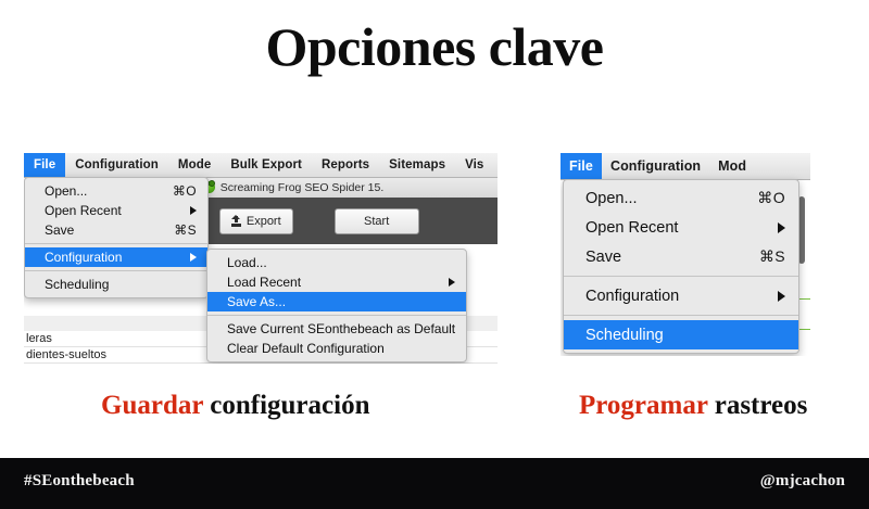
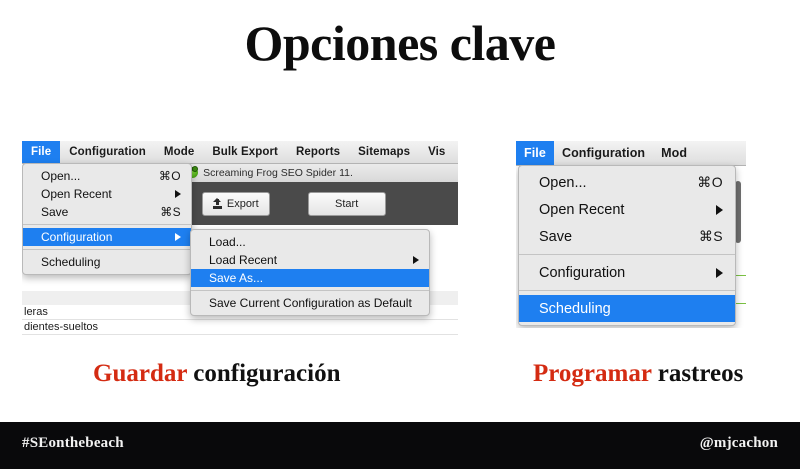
  Opciones clave
  leras
  dientes-sueltos
- Screaming Frog SEO Spider 15.
+ Screaming Frog SEO Spider 11.
  Export
  Start
  File
  Configuration
  Mode
  Bulk Export
  Reports
  Sitemaps
  Vis
  Open...
  ⌘O
  Open Recent
  Save
  ⌘S
  Configuration
  Scheduling
  Load...
  Load Recent
  Save As...
- Save Current SEonthebeach as Default
+ Save Current Configuration as Default
- Clear Default Configuration
  File
  Configuration
  Mod
  Open...
  ⌘O
  Open Recent
  Save
  ⌘S
  Configuration
  Scheduling
  Guardar configuración
  Programar rastreos
  #SEonthebeach
  @mjcachon
